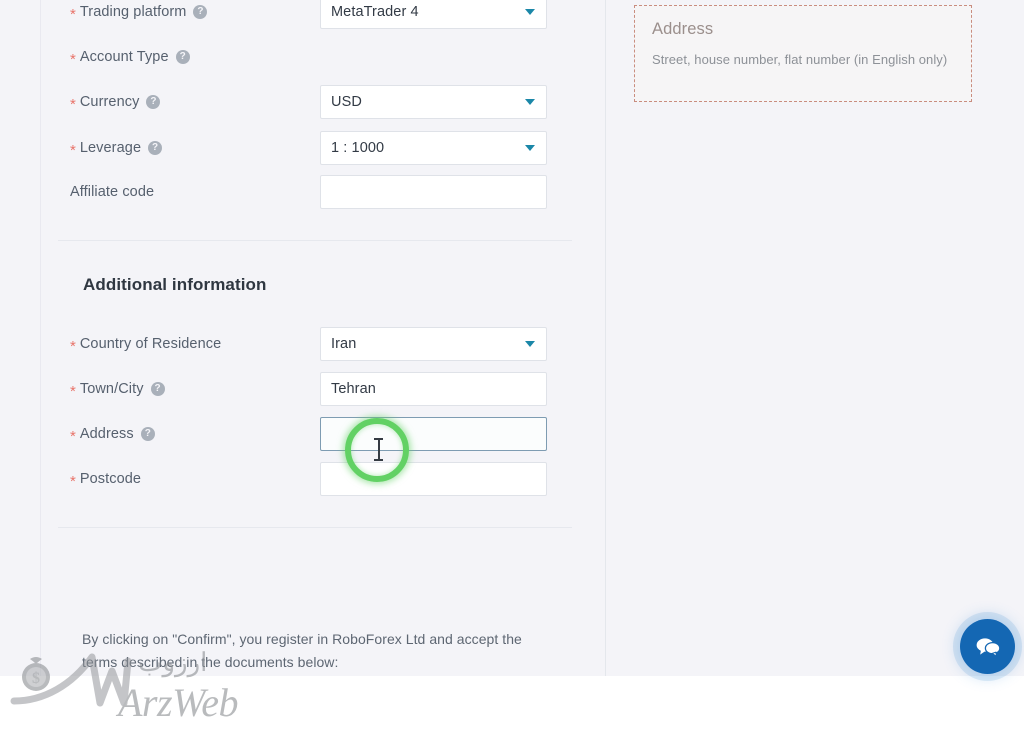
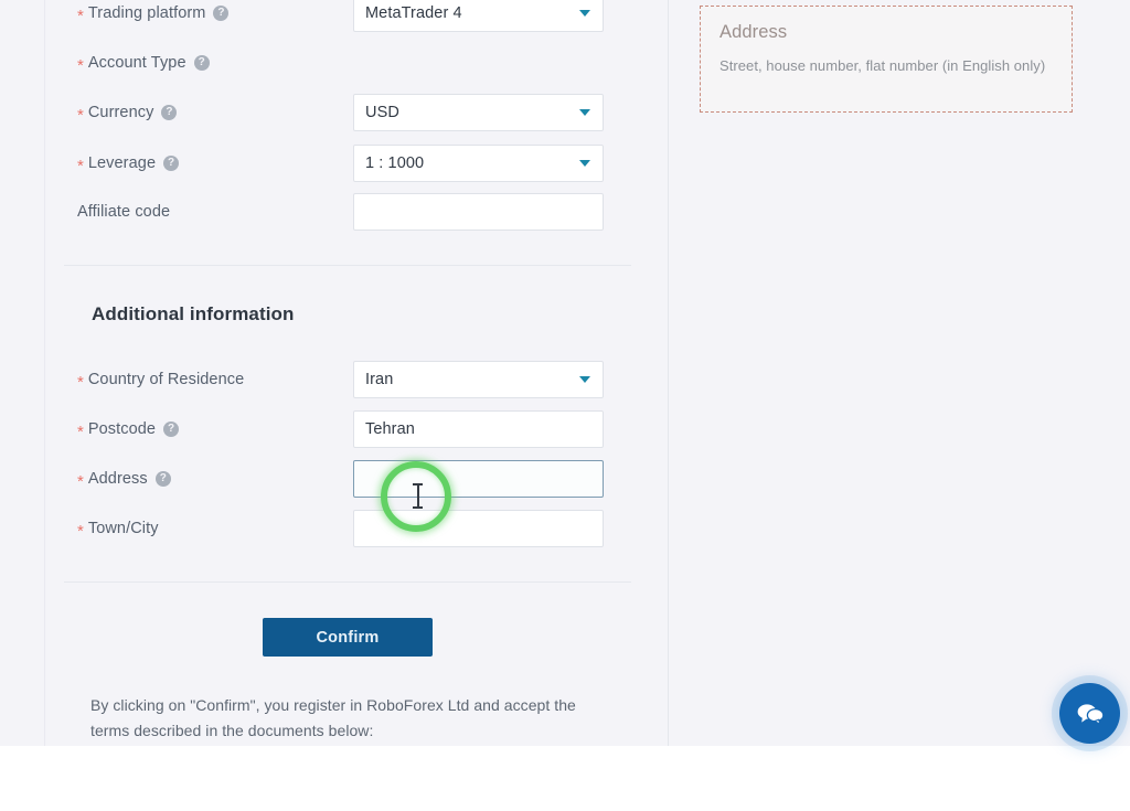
  *
  Trading platform
  ?
  MetaTrader 4
  *
  Account Type
  ?
  *
  Currency
  ?
  USD
  *
  Leverage
  ?
  1 : 1000
  Affiliate code
  Additional information
  *
  Country of Residence
  Iran
  *
- Town/City
+ Postcode
  ?
  Tehran
  *
  Address
  ?
  *
- Postcode
+ Town/City
+ Confirm
  By clicking on "Confirm", you register in RoboForex Ltd and accept the terms described in the documents below:
  Address
  Street, house number, flat number (in English only)
- $
- ارزوب
- ArzWeb
